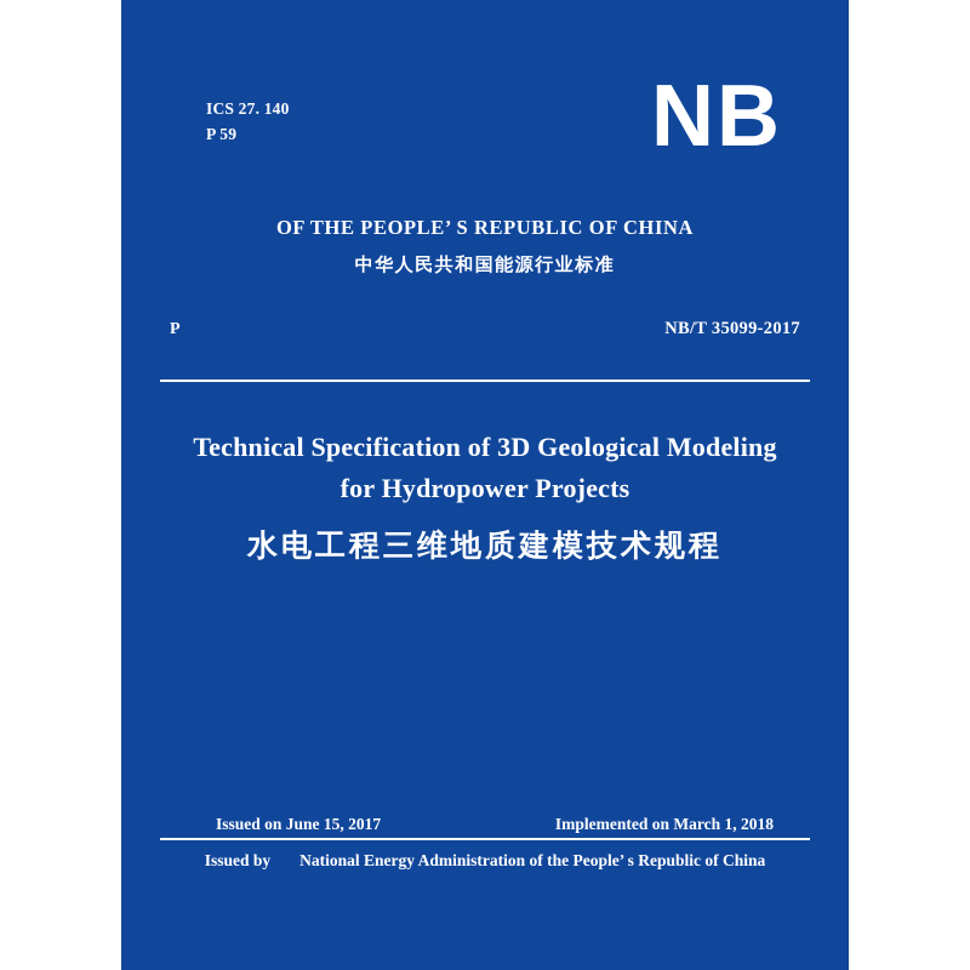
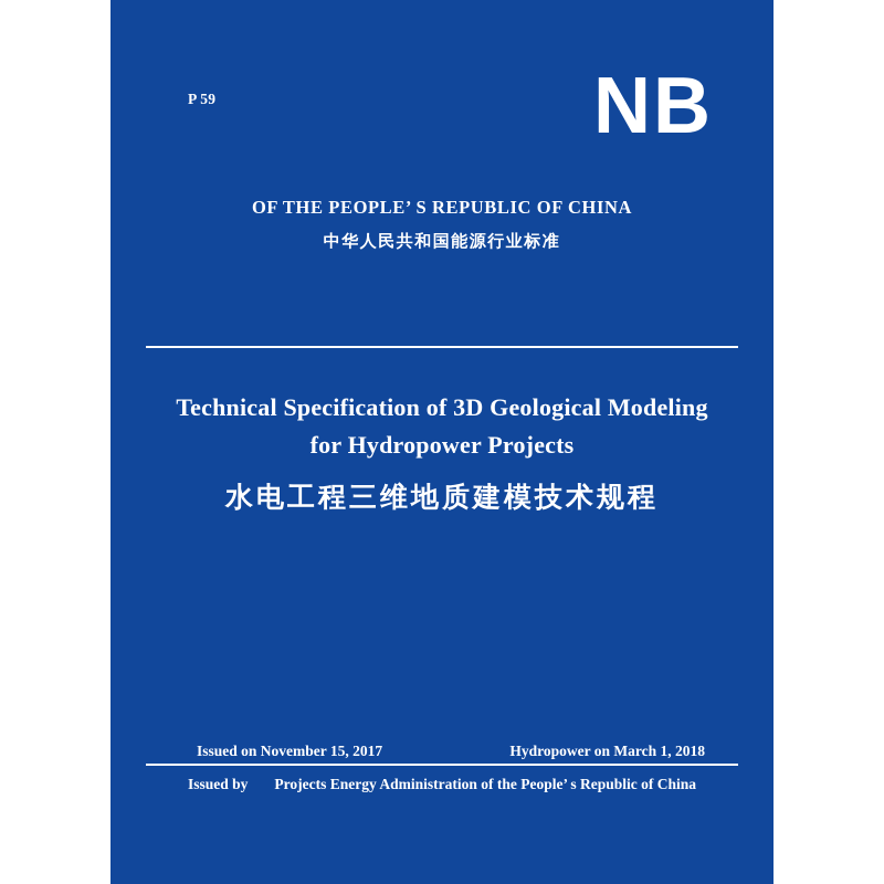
- ICS 27. 140
  P 59
  NB
  OF THE PEOPLE’ S REPUBLIC OF CHINA
  中华人民共和国能源行业标准
- P
- NB/T 35099-2017
  Technical Specification of 3D Geological Modeling
  for Hydropower Projects
  水电工程三维地质建模技术规程
- Issued on June 15, 2017
+ Issued on November 15, 2017
- Implemented on March 1, 2018
+ Hydropower on March 1, 2018
- Issued by National Energy Administration of the People’ s Republic of China
+ Issued by Projects Energy Administration of the People’ s Republic of China
